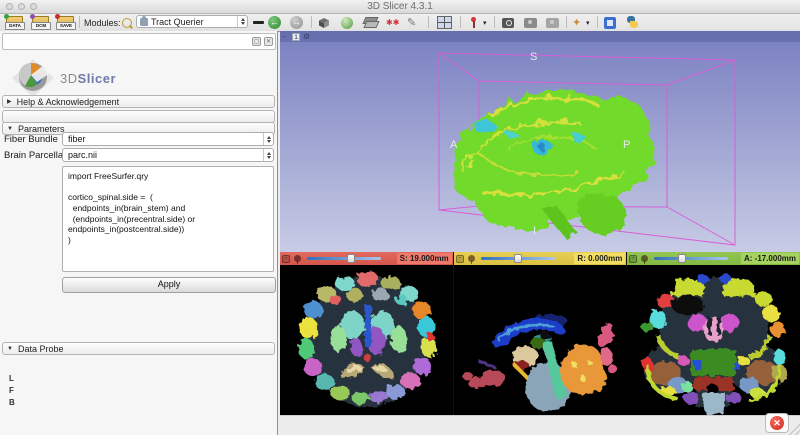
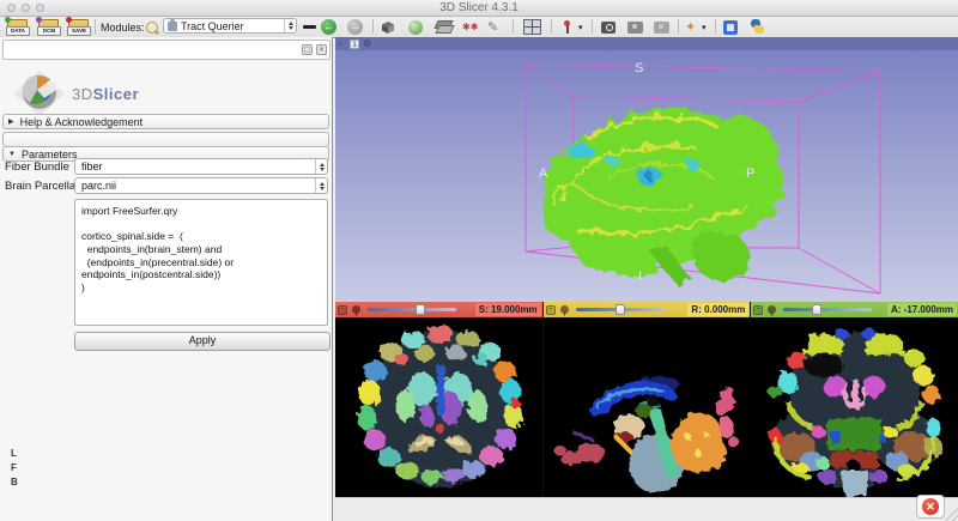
  3D Slicer 4.3.1
  Modules:
  Tract Querier
  ←
  →
  ✱✱
  ✎
  ✦
  3DSlicer
  Help & Acknowledgement
  Parameters
  Fiber Bundle
  fiber
  Brain Parcella
  parc.nii
  import FreeSurfer.qry
  cortico_spinal.side = (
  endpoints_in(brain_stem) and
  (endpoints_in(precentral.side) or
  endpoints_in(postcentral.side))
  )
  Apply
- Data Probe
  L
  F
  B
  -
  ⚙
  S
  A
  P
  I
  S: 19.000mm
  R: 0.000mm
  A: -17.000mm
  ✕
